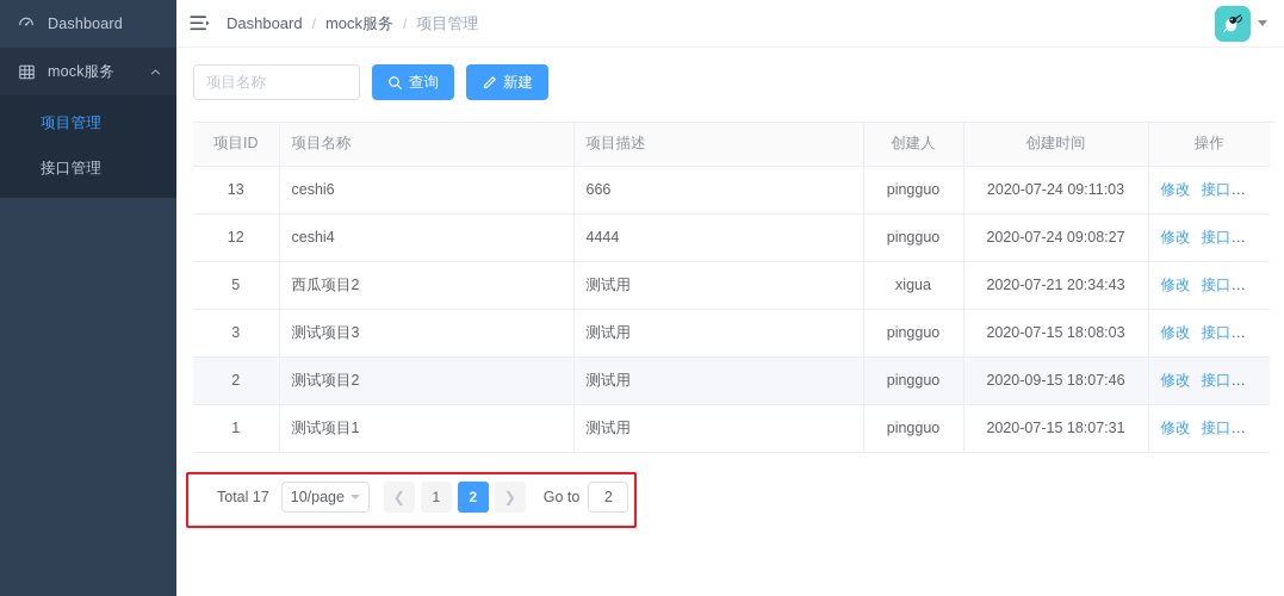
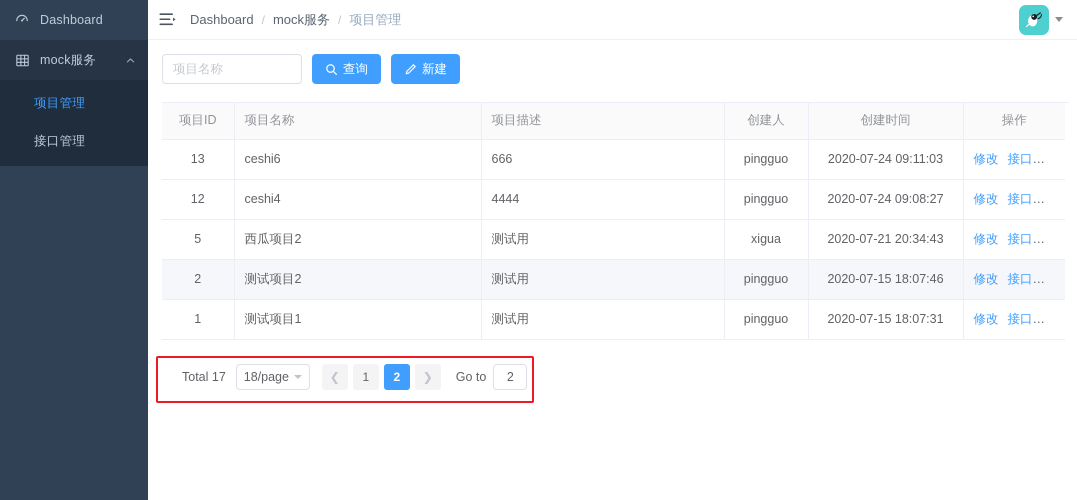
  Dashboard
  mock服务
  项目管理
  接口管理
  Dashboard
  /
  mock服务
  /
  项目管理
  项目名称
  查询
  新建
  项目ID	项目名称	项目描述	创建人	创建时间	操作
  13	ceshi6	666	pingguo	2020-07-24 09:11:03	修改 接口mock
  12	ceshi4	4444	pingguo	2020-07-24 09:08:27	修改 接口mock
  5	西瓜项目2	测试用	xigua	2020-07-21 20:34:43	修改 接口mock
- 3	测试项目3	测试用	pingguo	2020-07-15 18:08:03	修改 接口mock
- 2	测试项目2	测试用	pingguo	2020-09-15 18:07:46	修改 接口mock
+ 2	测试项目2	测试用	pingguo	2020-07-15 18:07:46	修改 接口mock
  1	测试项目1	测试用	pingguo	2020-07-15 18:07:31	修改 接口mock
  Total 17
- 10/page
+ 18/page
  ❮
  1
  2
  ❯
  Go to
  2
